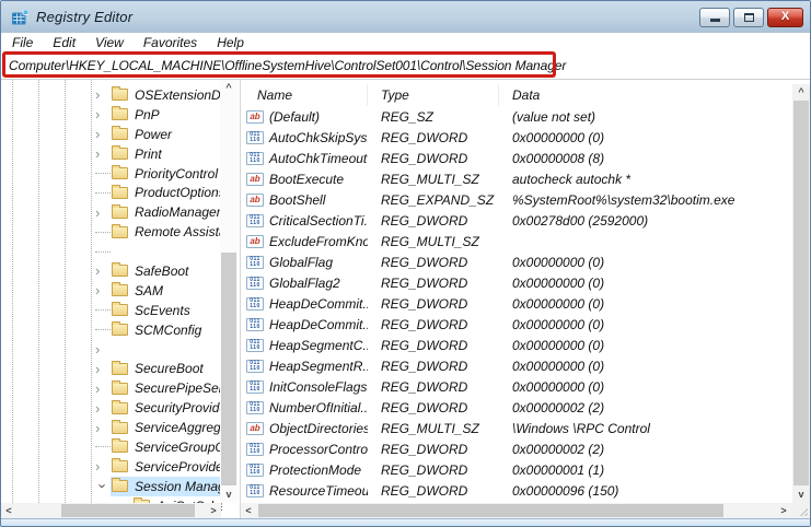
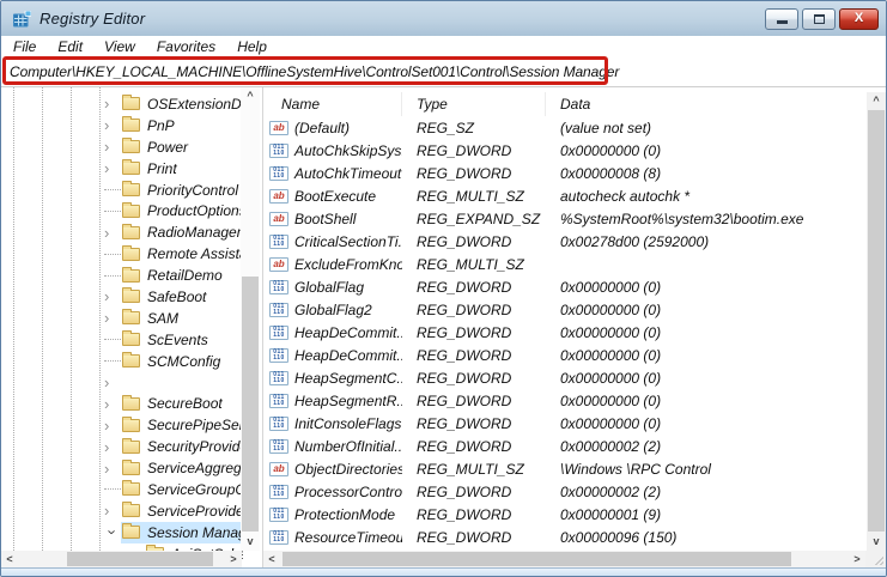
  Registry Editor
  X
  File
  Edit
  View
  Favorites
  Help
  Computer\HKEY_LOCAL_MACHINE\OfflineSystemHive\ControlSet001\Control\Session Manager
  ›
  ›
  PnP
  ›
  Power
  ›
  Print
  PriorityControl
  ProductOption
  ›
  RadioManage
  Remote Assist
+ RetailDemo
  ›
  SafeBoot
  ›
  SAM
  ScEvents
  SCMConfig
  ›
  ›
  SecureBoot
  ›
  SecurePipeSe
  ›
  SecurityProvid
  ›
  ServiceAggreg
  ServiceGroup
  ›
  ServiceProvid
  Session Mana
  ^
  v
  <
  >
  Name
  Type
  Data
  (Default)
  REG_SZ
  (value not set)
  AutoChkSkipSys
  REG_DWORD
  0x00000000 (0)
  AutoChkTimeout
  REG_DWORD
  0x00000008 (8)
  BootExecute
  REG_MULTI_SZ
  autocheck autochk *
  BootShell
  REG_EXPAND_SZ
  %SystemRoot%\system32\bootim.exe
  CriticalSectionTi.
  REG_DWORD
  0x00278d00 (2592000)
  ExcludeFromKno
  REG_MULTI_SZ
  GlobalFlag
  REG_DWORD
  0x00000000 (0)
  GlobalFlag2
  REG_DWORD
  0x00000000 (0)
  HeapDeCommit.
  REG_DWORD
  0x00000000 (0)
  HeapDeCommit.
  REG_DWORD
  0x00000000 (0)
  HeapSegmentC.
  REG_DWORD
  0x00000000 (0)
  HeapSegmentR.
  REG_DWORD
  0x00000000 (0)
  InitConsoleFlags
  REG_DWORD
  0x00000000 (0)
  NumberOfInitial..
  REG_DWORD
  0x00000002 (2)
  ObjectDirectories
  REG_MULTI_SZ
  \Windows \RPC Control
  ProcessorContro
  REG_DWORD
  0x00000002 (2)
  ProtectionMode
  REG_DWORD
- 0x00000001 (1)
+ 0x00000001 (9)
  ResourceTimeou
  REG_DWORD
  0x00000096 (150)
  ^
  v
  <
  >
